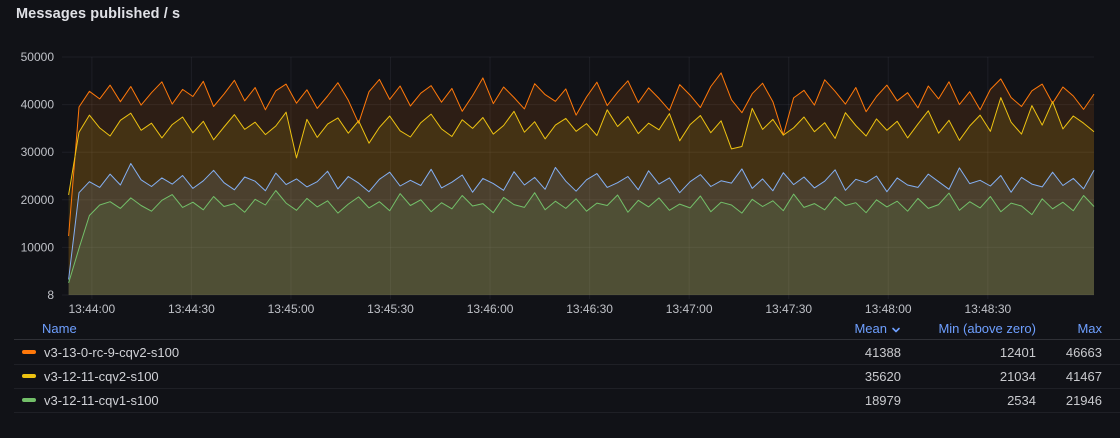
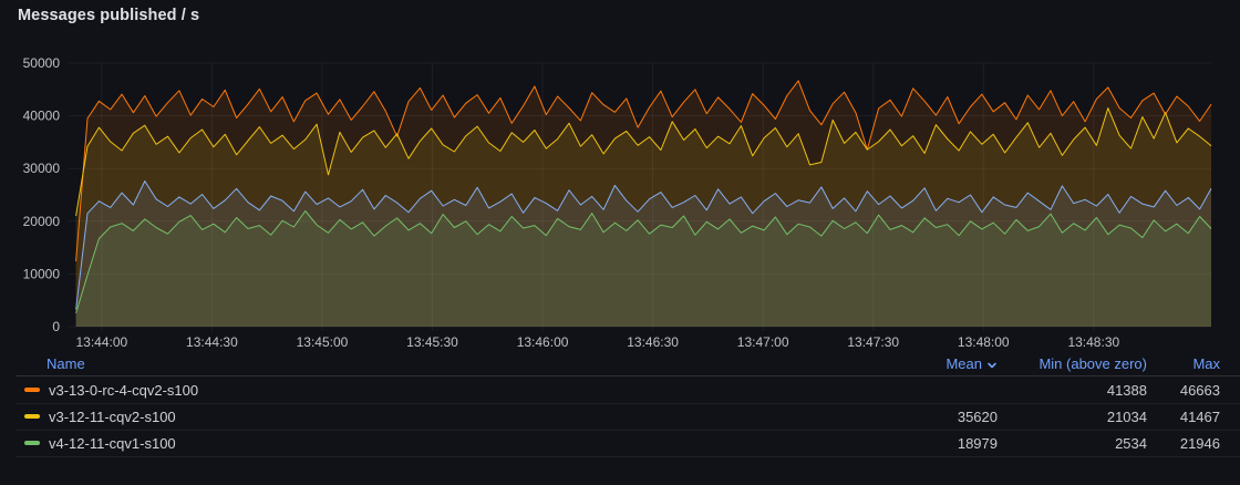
  Messages published / s
- 8
+ 0
  10000
  20000
  30000
  40000
  50000
  13:44:00
  13:44:30
  13:45:00
  13:45:30
  13:46:00
  13:46:30
  13:47:00
  13:47:30
  13:48:00
  13:48:30
  Name
  Mean
  Min (above zero)
  Max
- v3-13-0-rc-9-cqv2-s100
+ v3-13-0-rc-4-cqv2-s100
  41388
- 12401
  46663
  v3-12-11-cqv2-s100
  35620
  21034
  41467
- v3-12-11-cqv1-s100
+ v4-12-11-cqv1-s100
  18979
  2534
  21946
